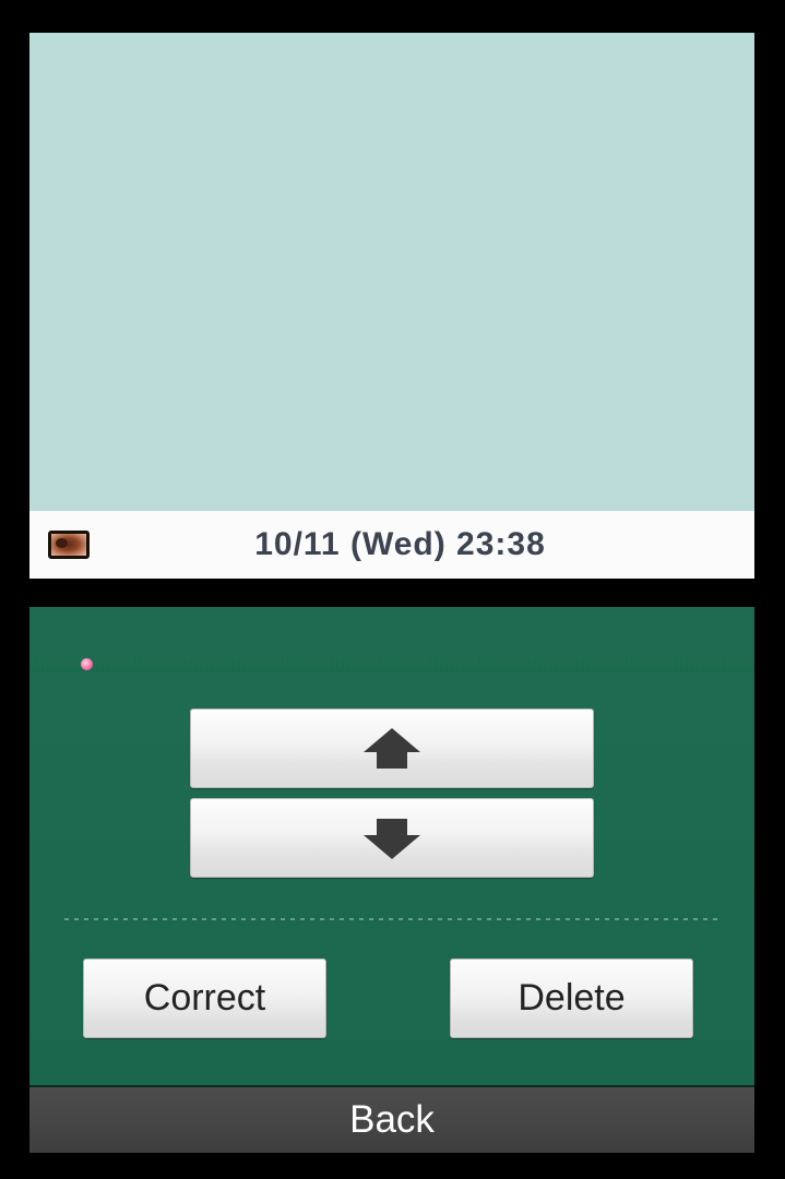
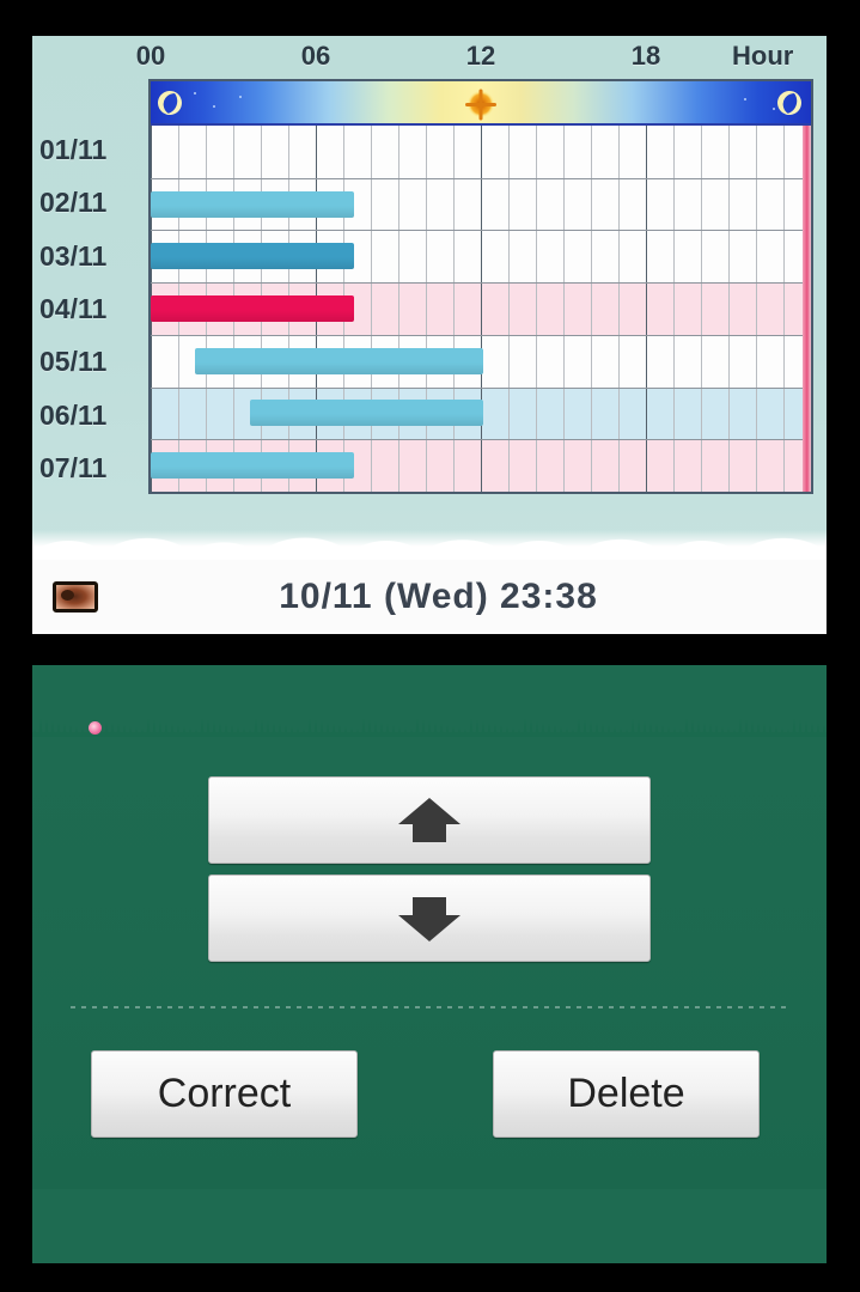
+ 00
+ 06
+ 12
+ 18
+ Hour
+ 01/11
+ 02/11
+ 03/11
+ 04/11
+ 05/11
+ 06/11
+ 07/11
  10/11 (Wed) 23:38
  Correct
  Delete
- Back
